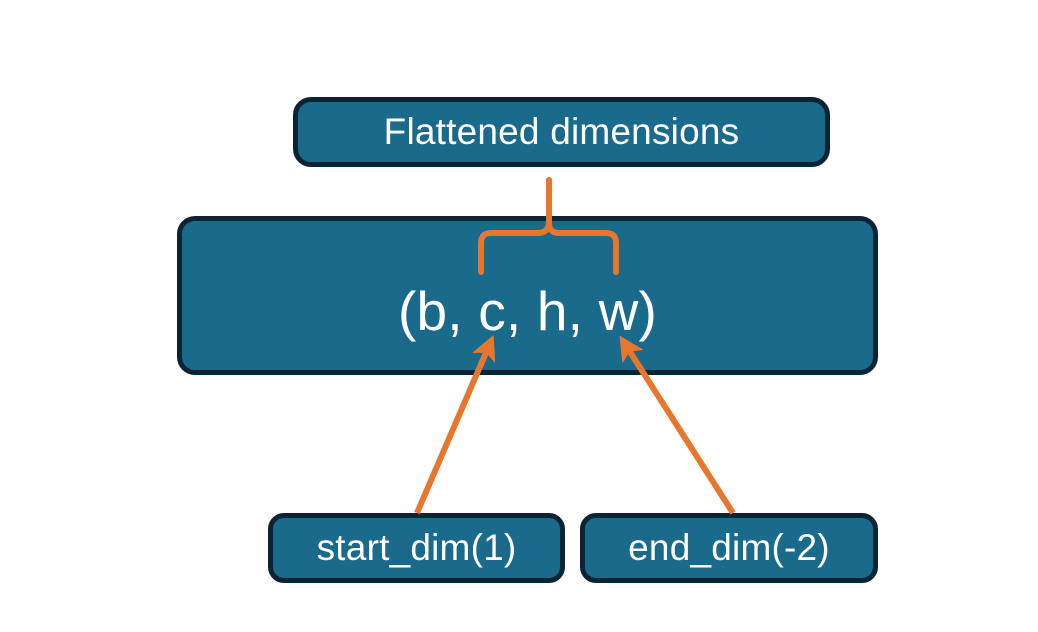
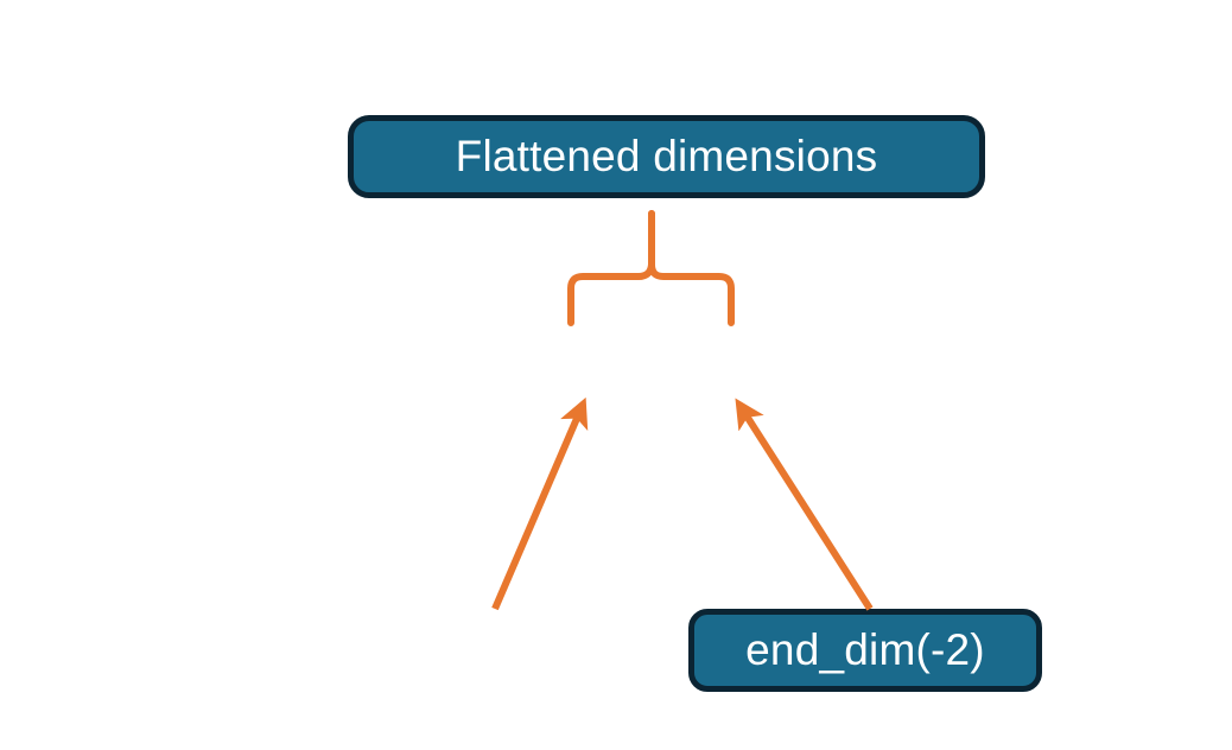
  Flattened dimensions
- (b, c, h, w)
- start_dim(1)
  end_dim(-2)
